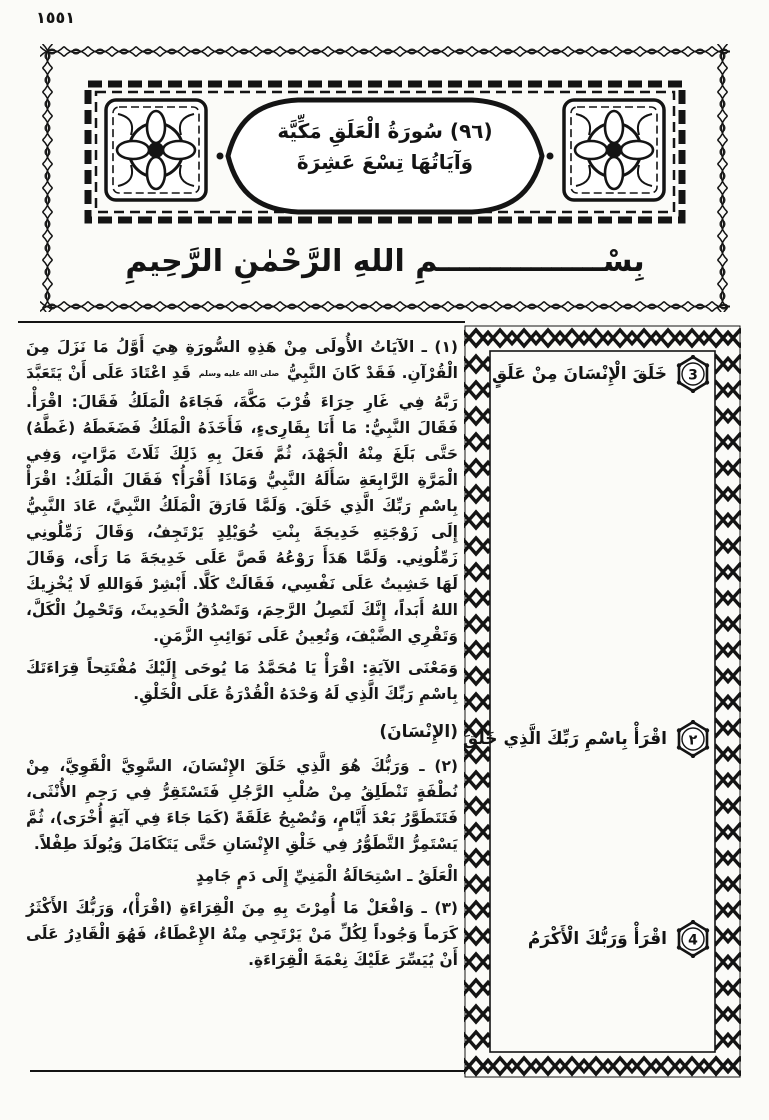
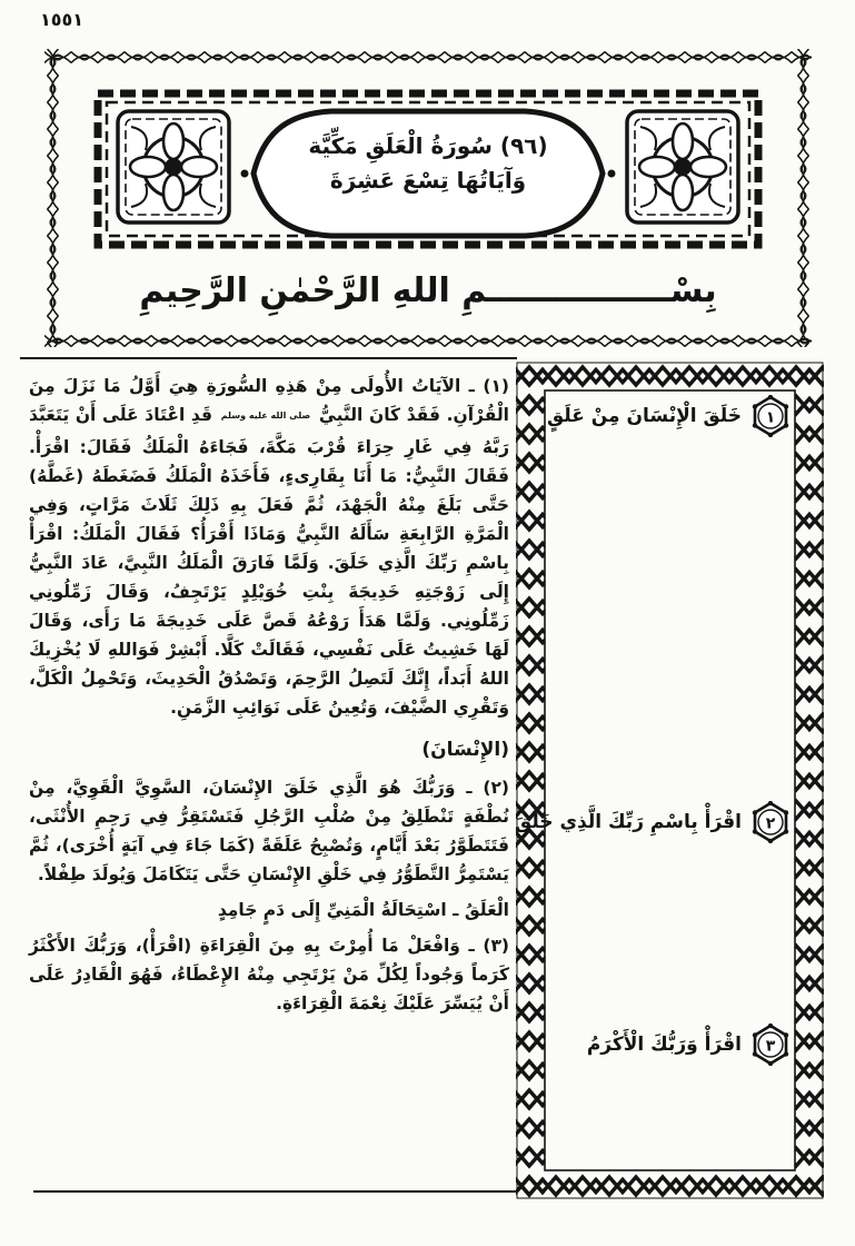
  ١٥٥١
  (٩٦) سُورَةُ الْعَلَقِ مَكِّيَّة
  وَآيَاتُهَا تِسْعَ عَشِرَةَ
  بِسْــــــــــــــــمِ اللهِ الرَّحْمٰنِ الرَّحِيمِ
  (١) ـ الآيَاتُ الأُولَى مِنْ هَذِهِ السُّورَةِ هِيَ أَوَّلُ مَا نَزَلَ مِنَ الْقُرْآنِ. فَقَدْ كَانَ النَّبِيُّ صلى الله عليه وسلم قَدِ اعْتَادَ عَلَى أَنْ يَتَعَبَّدَ رَبَّهُ فِي غَارِ حِرَاءَ قُرْبَ مَكَّةَ، فَجَاءَهُ الْمَلَكُ فَقَالَ: اقْرَأْ. فَقَالَ النَّبِيُّ: مَا أَنَا بِقَارِىءٍ، فَأَخَذَهُ الْمَلَكُ فَضَغَطَهُ (غَطَّهُ) حَتَّى بَلَغَ مِنْهُ الْجَهْدَ، ثُمَّ فَعَلَ بِهِ ذَلِكَ ثَلَاثَ مَرَّاتٍ، وَفِي الْمَرَّةِ الرَّابِعَةِ سَأَلَهُ النَّبِيُّ وَمَاذَا أَقْرَأُ؟ فَقَالَ الْمَلَكُ: اقْرَأْ بِاسْمِ رَبِّكَ الَّذِي خَلَقَ. وَلَمَّا فَارَقَ الْمَلَكُ النَّبِيَّ، عَادَ النَّبِيُّ إِلَى زَوْجَتِهِ خَدِيجَةَ بِنْتِ خُوَيْلِدٍ يَرْتَجِفُ، وَقَالَ زَمِّلُونِي زَمِّلُونِي. وَلَمَّا هَدَأَ رَوْعُهُ قَصَّ عَلَى خَدِيجَةَ مَا رَأَى، وَقَالَ لَهَا خَشِيتُ عَلَى نَفْسِي، فَقَالَتْ كَلَّا. أَبْشِرْ فَوَاللهِ لَا يُخْزِيكَ اللهُ أَبَداً، إِنَّكَ لَتَصِلُ الرَّحِمَ، وَتَصْدُقُ الْحَدِيثَ، وَتَحْمِلُ الْكَلَّ، وَتَقْرِي الضَّيْفَ، وَتُعِينُ عَلَى نَوَائِبِ الزَّمَنِ.
- وَمَعْنَى الآيَةِ: اقْرَأْ يَا مُحَمَّدُ مَا يُوحَى إِلَيْكَ مُفْتَتِحاً قِرَاءَتَكَ بِاسْمِ رَبِّكَ الَّذِي لَهُ وَحْدَهُ الْقُدْرَةُ عَلَى الْخَلْقِ.
  (الإِنْسَانَ)
  (٢) ـ وَرَبُّكَ هُوَ الَّذِي خَلَقَ الإِنْسَانَ، السَّوِيَّ الْقَوِيَّ، مِنْ نُطْفَةٍ تَنْطَلِقُ مِنْ صُلْبِ الرَّجُلِ فَتَسْتَقِرُّ فِي رَحِمِ الأُنْثَى، فَتَتَطَوَّرُ بَعْدَ أَيَّامٍ، وَتُصْبِحُ عَلَقَةً (كَمَا جَاءَ فِي آيَةٍ أُخْرَى)، ثُمَّ يَسْتَمِرُّ التَّطَوُّرُ فِي خَلْقِ الإِنْسَانِ حَتَّى يَتَكَامَلَ وَيُولَدَ طِفْلاً.
  الْعَلَقُ ـ اسْتِحَالَةُ الْمَنِيِّ إِلَى دَمٍ جَامِدٍ
  (٣) ـ وَافْعَلْ مَا أُمِرْتَ بِهِ مِنَ الْقِرَاءَةِ (اقْرَأْ)، وَرَبُّكَ الأَكْثَرُ كَرَماً وَجُوداً لِكُلِّ مَنْ يَرْتَجِي مِنْهُ الإِعْطَاءُ، فَهُوَ الْقَادِرُ عَلَى أَنْ يُيَسِّرَ عَلَيْكَ نِعْمَةَ الْقِرَاءَةِ.
- 3
+ ١
  خَلَقَ الْإِنْسَانَ مِنْ عَلَقٍ
  ٢
  اقْرَأْ بِاسْمِ رَبِّكَ الَّذِي خَلَقَ
- 4
+ ٣
  اقْرَأْ وَرَبُّكَ الْأَكْرَمُ
